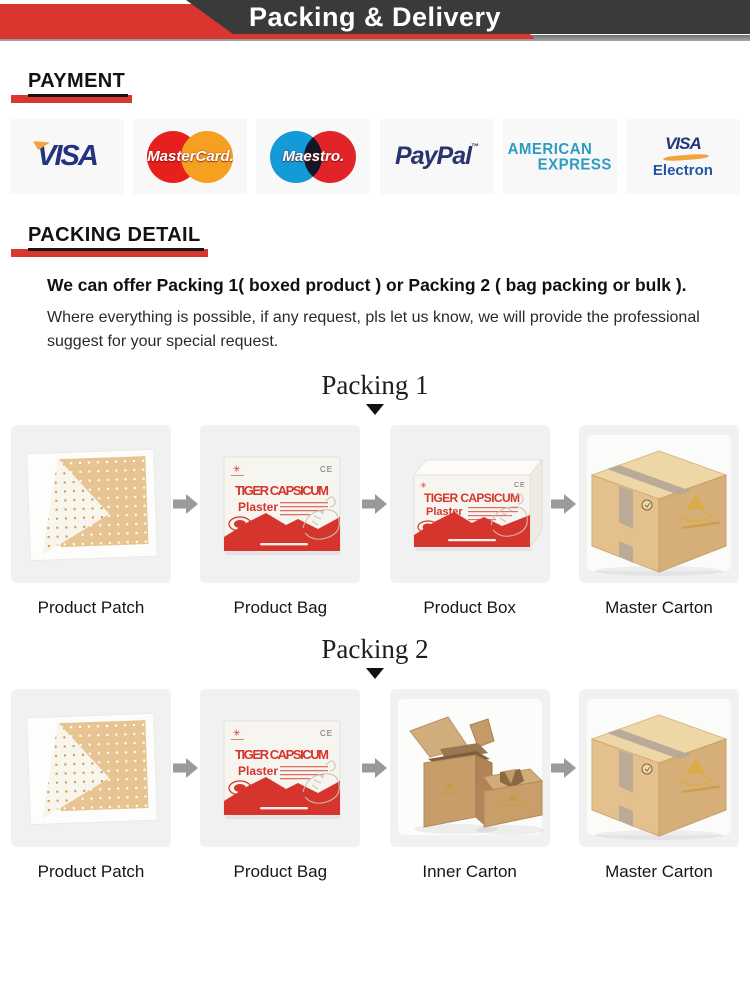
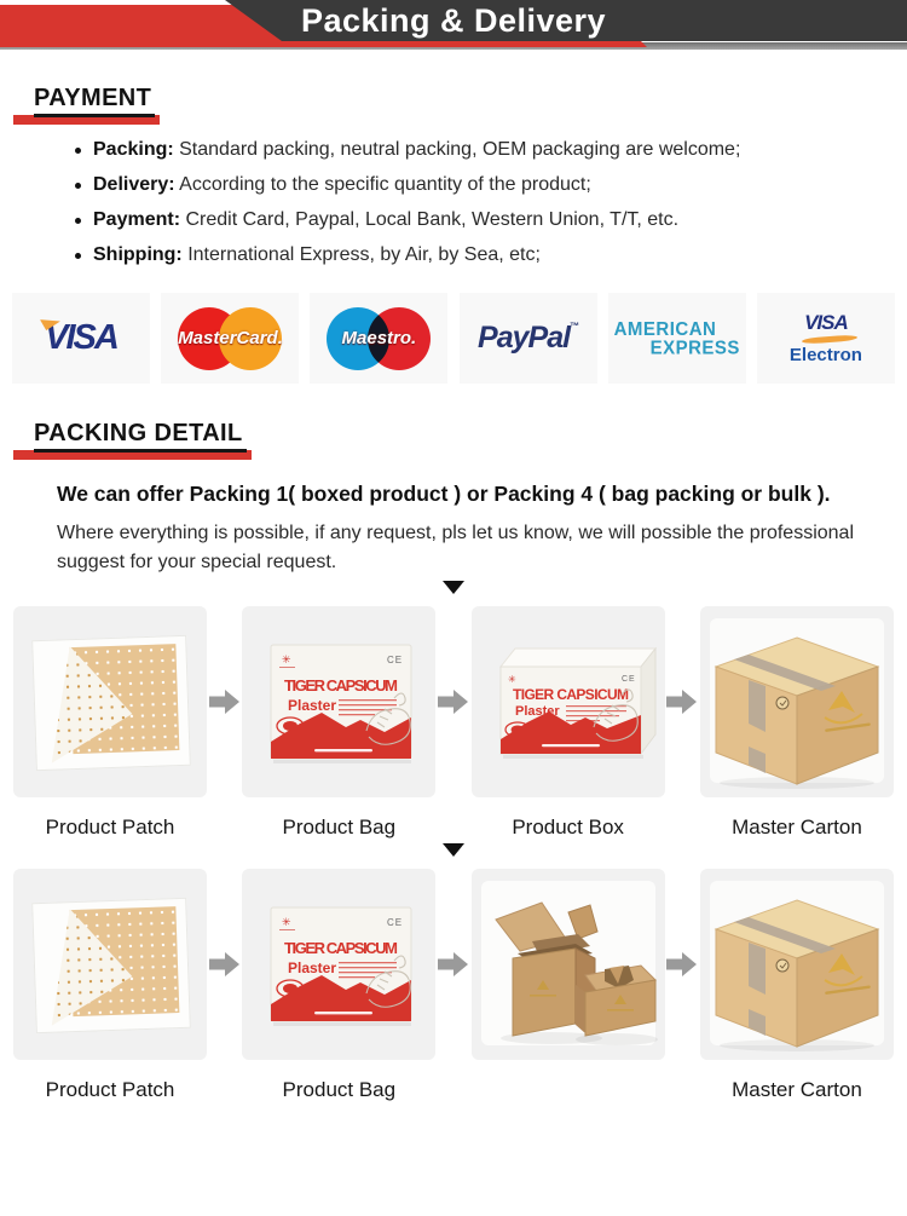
  Packing & Delivery
  PAYMENT
+ Packing: Standard packing, neutral packing, OEM packaging are welcome;
+ Delivery: According to the specific quantity of the product;
+ Payment: Credit Card, Paypal, Local Bank, Western Union, T/T, etc.
+ Shipping: International Express, by Air, by Sea, etc;
  VISA
  MasterCard.
  Maestro.
  PayPal™
  AMERICAN
  EXPRESS
  VISA
  Electron
  PACKING DETAIL
- We can offer Packing 1( boxed product ) or Packing 2 ( bag packing or bulk ).
+ We can offer Packing 1( boxed product ) or Packing 4 ( bag packing or bulk ).
- Where everything is possible, if any request, pls let us know, we will provide the professional suggest for your special request.
+ Where everything is possible, if any request, pls let us know, we will possible the professional suggest for your special request.
- Packing 1
  Product Patch
  ✳
  CE
  TIGER CAPSICUM
  Plaster
  Product Bag
  ✳
  TIGER CAPSICUM
  Plaster
  Product Box
  Master Carton
- Packing 2
  Product Patch
  ✳
  CE
  TIGER CAPSICUM
  Plaster
  Product Bag
- Inner Carton
  Master Carton
